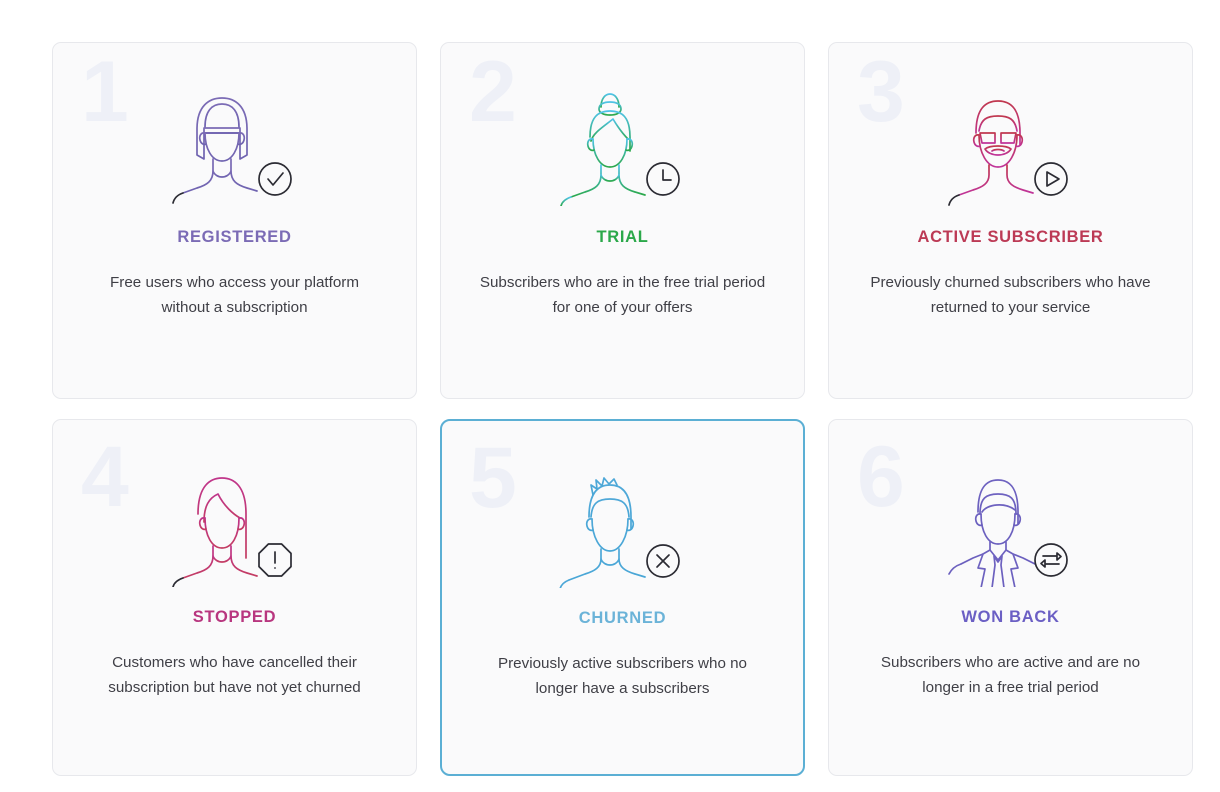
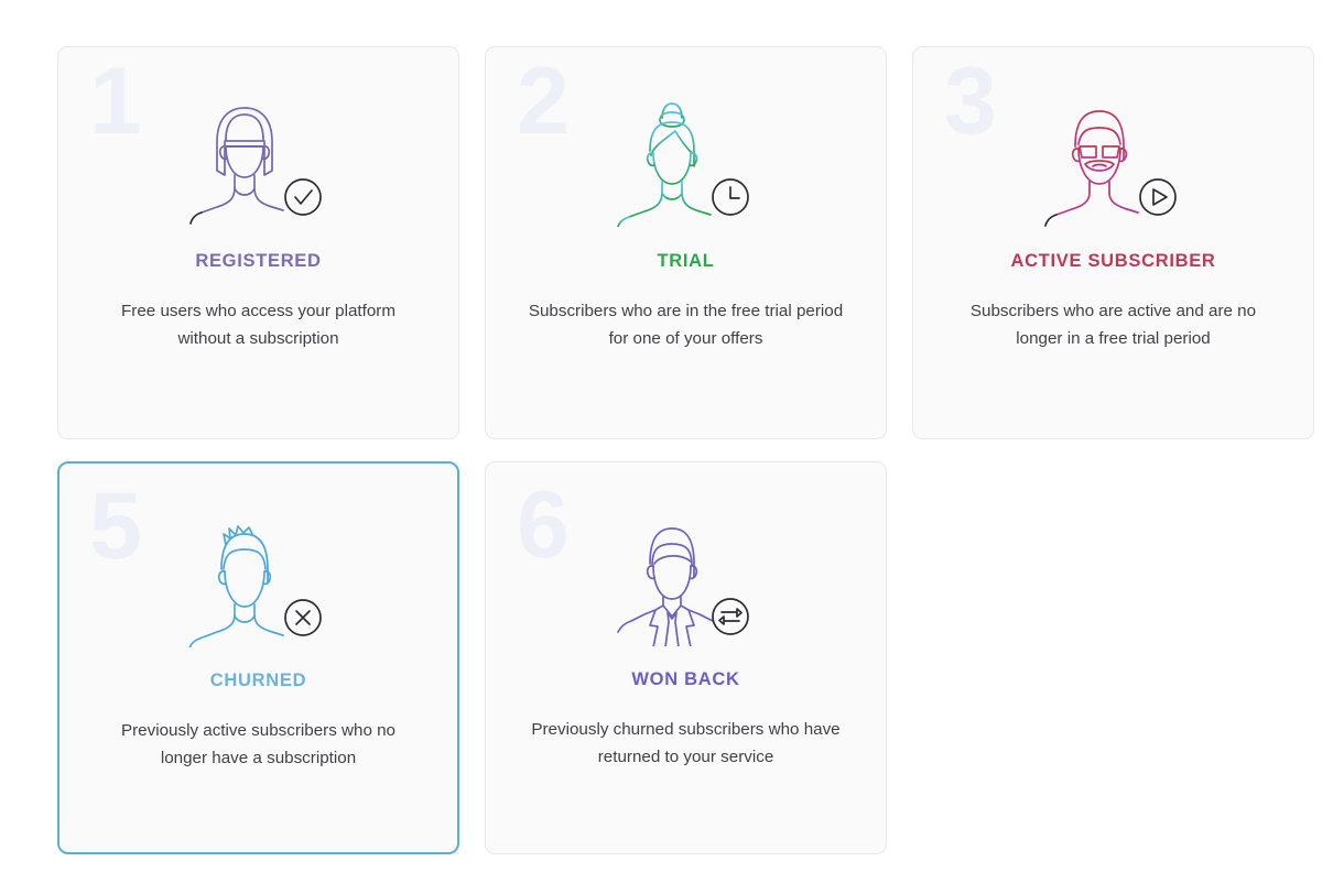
  REGISTERED
  Free users who access your platform without a subscription
  TRIAL
  Subscribers who are in the free trial period for one of your offers
  ACTIVE SUBSCRIBER
- Previously churned subscribers who have returned to your service
+ Subscribers who are active and are no longer in a free trial period
- STOPPED
- Customers who have cancelled their subscription but have not yet churned
  CHURNED
- Previously active subscribers who no longer have a subscribers
+ Previously active subscribers who no longer have a subscription
  WON BACK
- Subscribers who are active and are no longer in a free trial period
+ Previously churned subscribers who have returned to your service
